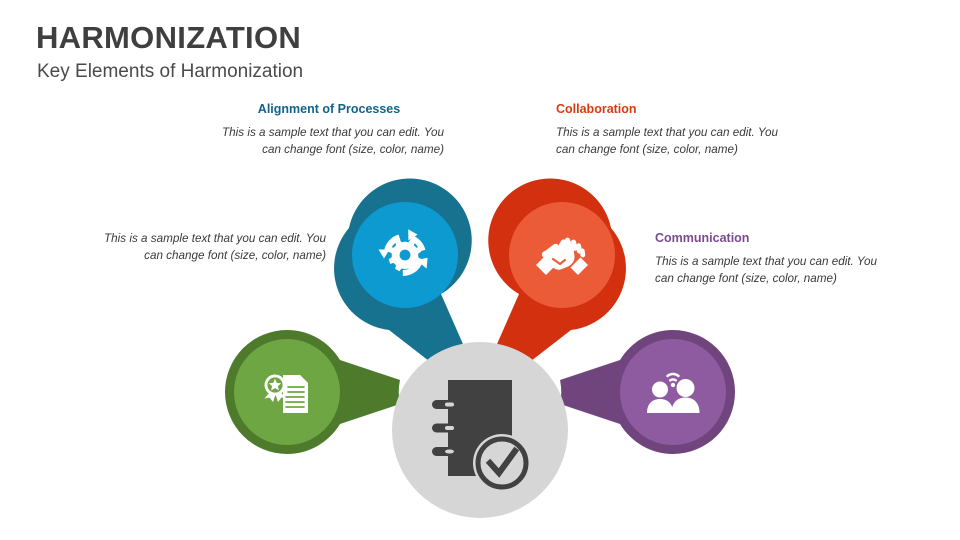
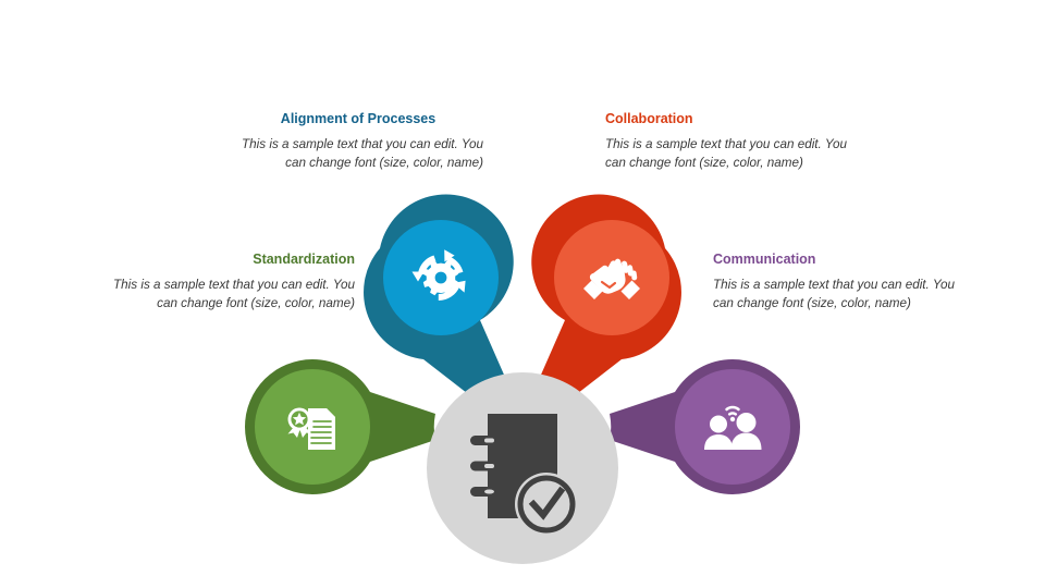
- HARMONIZATION
- Key Elements of Harmonization
  Alignment of Processes
  This is a sample text that you can edit. You can change font (size, color, name)
  Collaboration
  This is a sample text that you can edit. You can change font (size, color, name)
+ Standardization
  This is a sample text that you can edit. You can change font (size, color, name)
  Communication
  This is a sample text that you can edit. You can change font (size, color, name)
